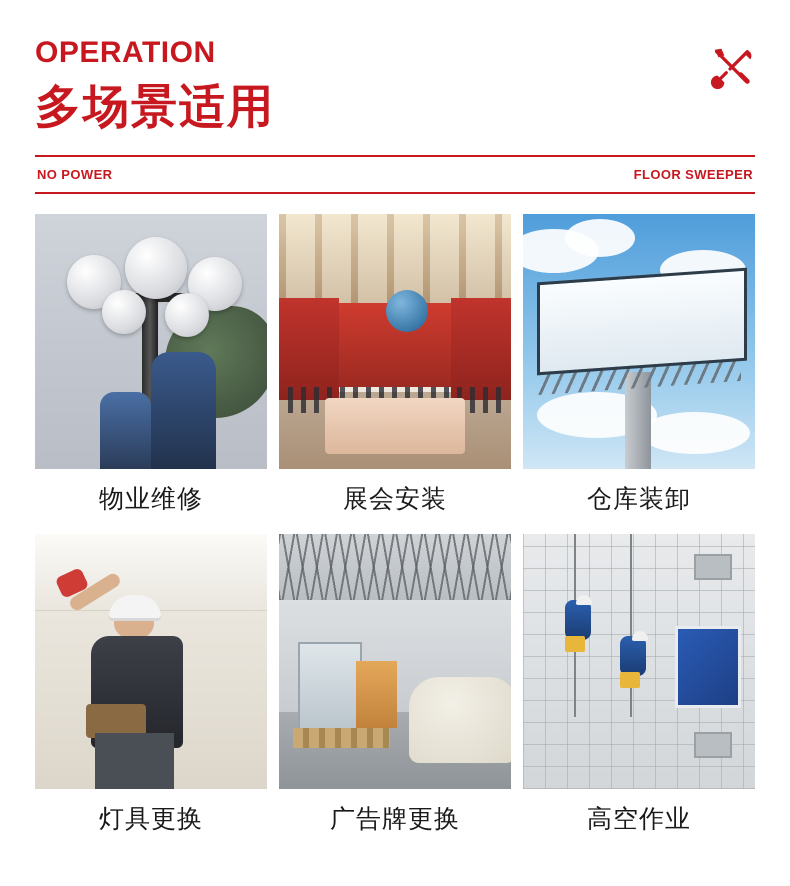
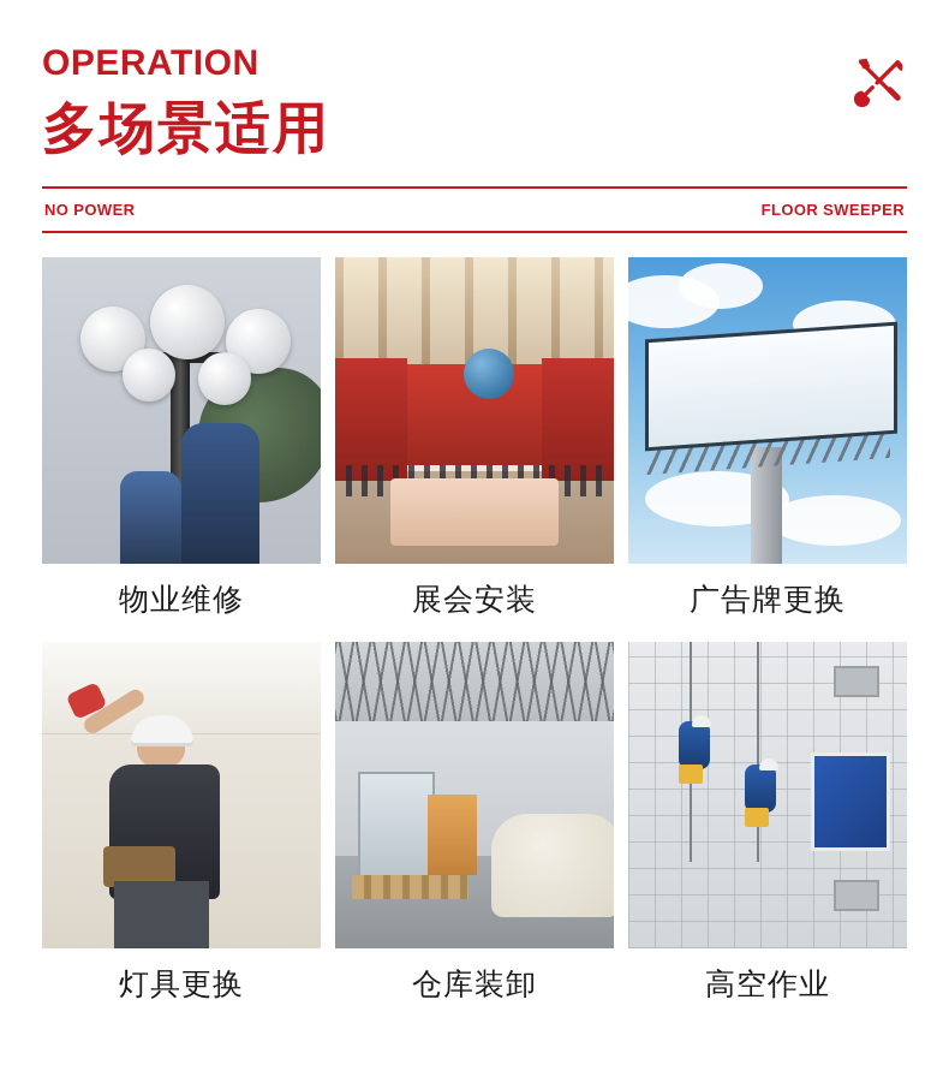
  OPERATION
  多场景适用
  NO POWER
  FLOOR SWEEPER
  物业维修
  展会安装
- 仓库装卸
+ 广告牌更换
  灯具更换
- 广告牌更换
+ 仓库装卸
  高空作业
